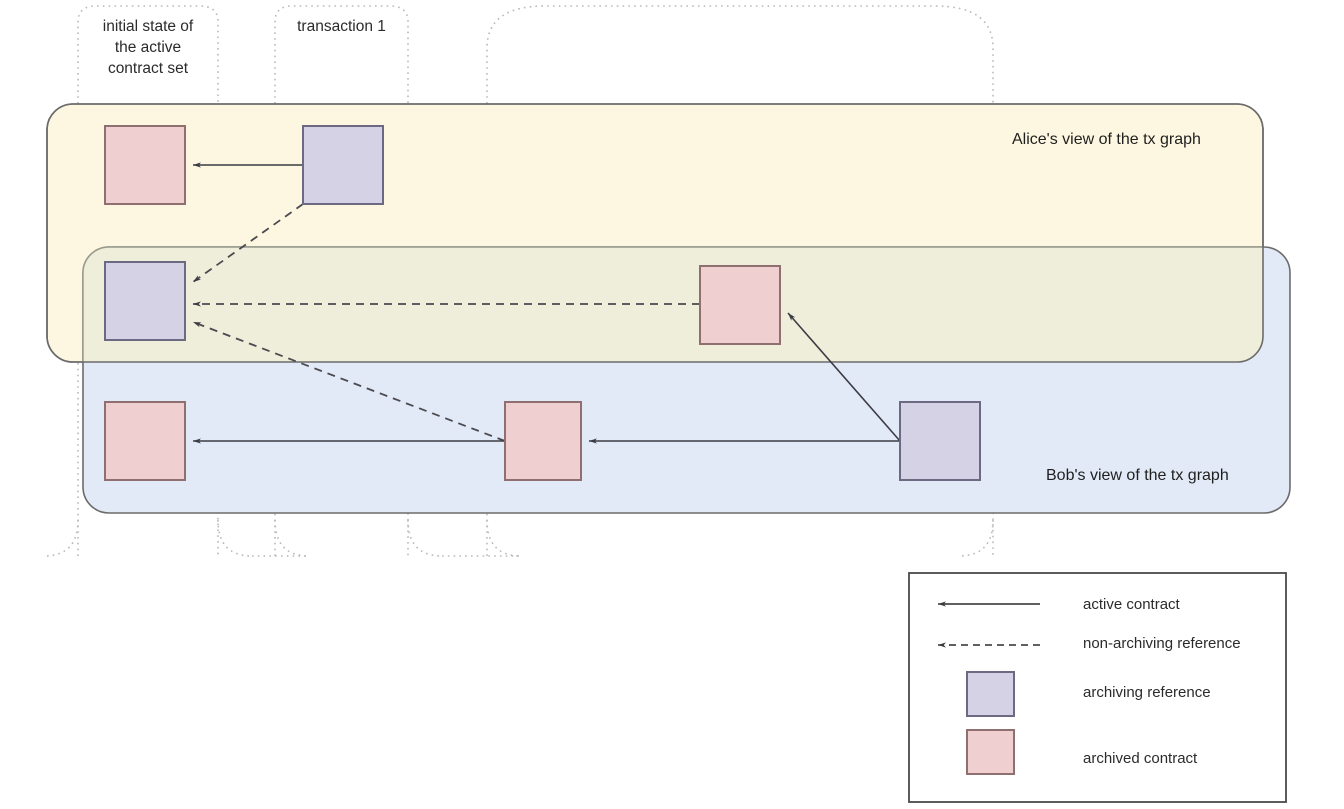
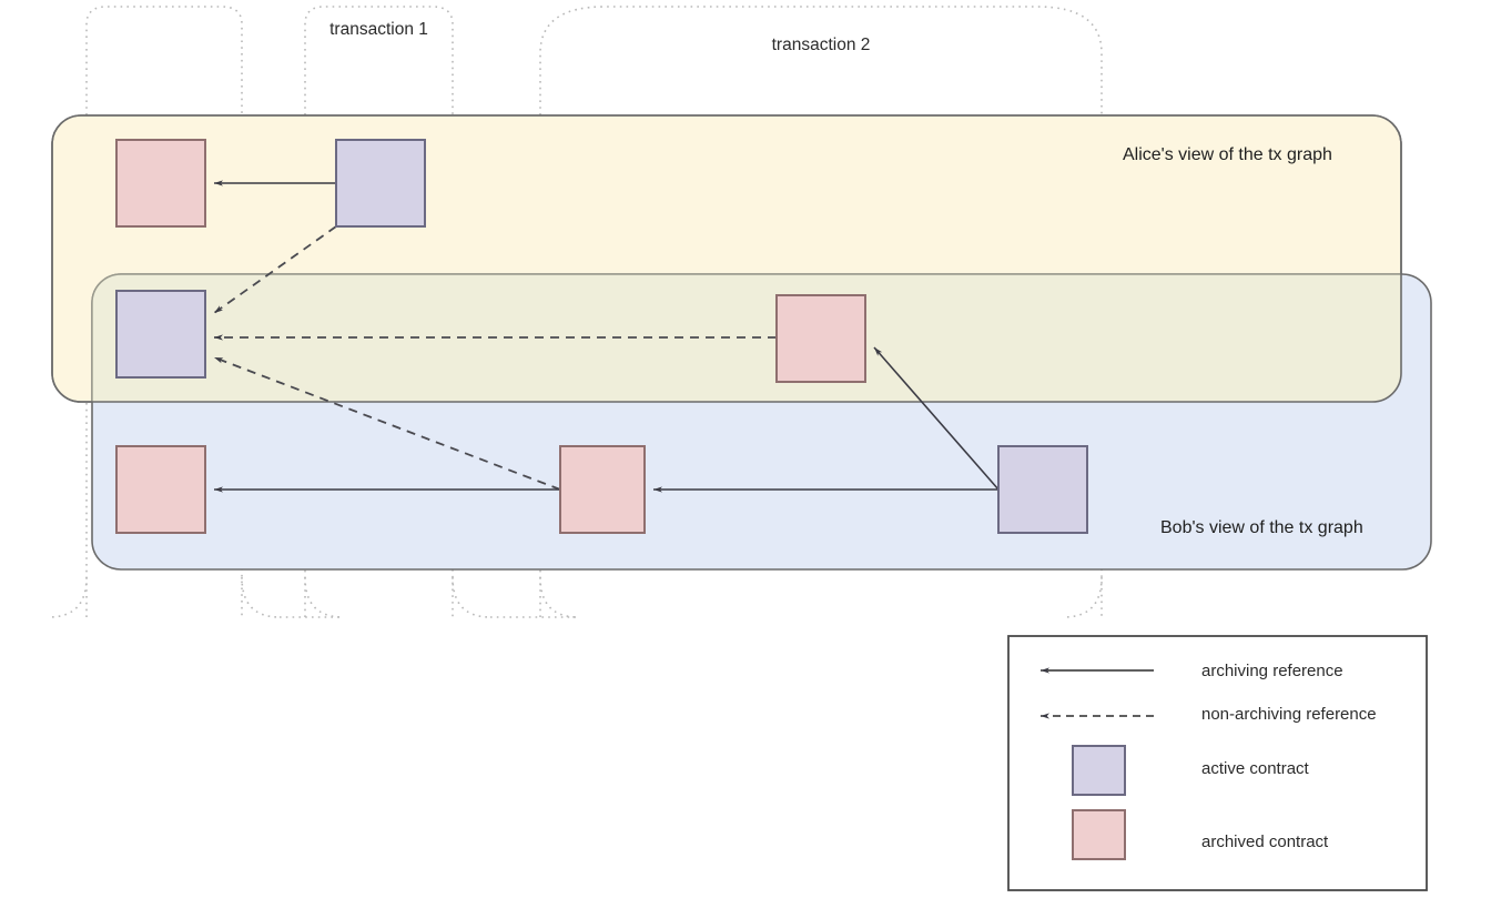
- initial state of
- the active
- contract set
  transaction 1
+ transaction 2
  Alice's view of the tx graph
  Bob's view of the tx graph
- active contract
+ archiving reference
  non-archiving reference
- archiving reference
+ active contract
  archived contract
